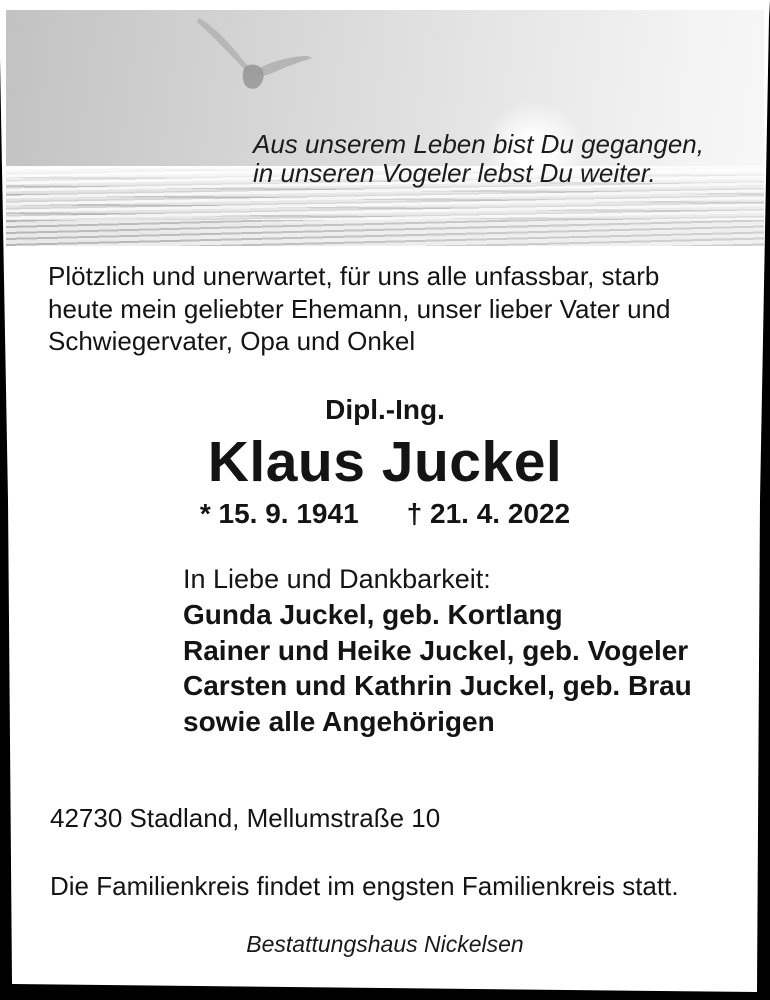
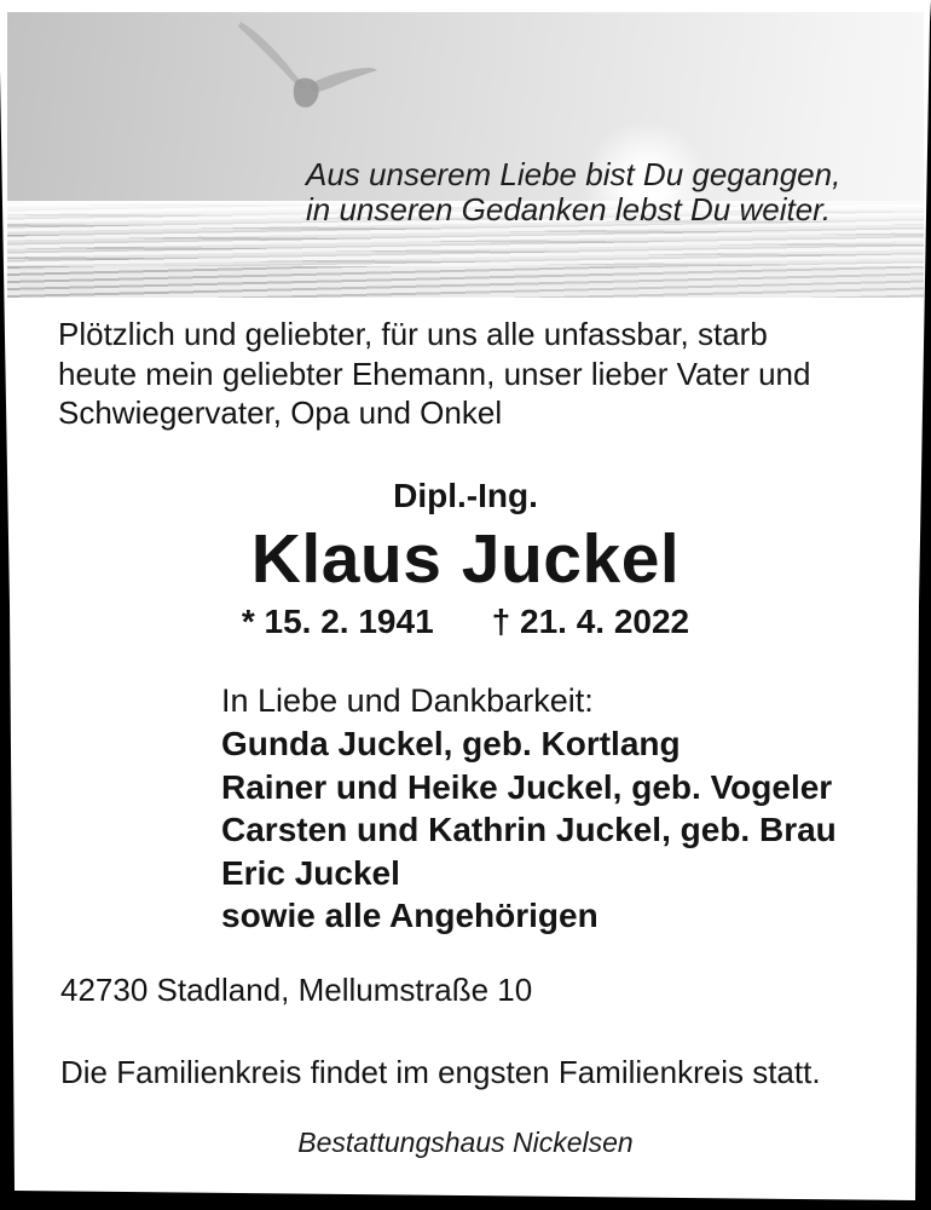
- Aus unserem Leben bist Du gegangen,
+ Aus unserem Liebe bist Du gegangen,
- in unseren Vogeler lebst Du weiter.
+ in unseren Gedanken lebst Du weiter.
- Plötzlich und unerwartet, für uns alle unfassbar, starb
+ Plötzlich und geliebter, für uns alle unfassbar, starb
  heute mein geliebter Ehemann, unser lieber Vater und
  Schwiegervater, Opa und Onkel
  Dipl.-Ing.
  Klaus Juckel
- * 15. 9. 1941
+ * 15. 2. 1941
  † 21. 4. 2022
  In Liebe und Dankbarkeit:
  Gunda Juckel, geb. Kortlang
  Rainer und Heike Juckel, geb. Vogeler
  Carsten und Kathrin Juckel, geb. Brau
+ Eric Juckel
  sowie alle Angehörigen
  42730 Stadland, Mellumstraße 10
  Die Familienkreis findet im engsten Familienkreis statt.
  Bestattungshaus Nickelsen
